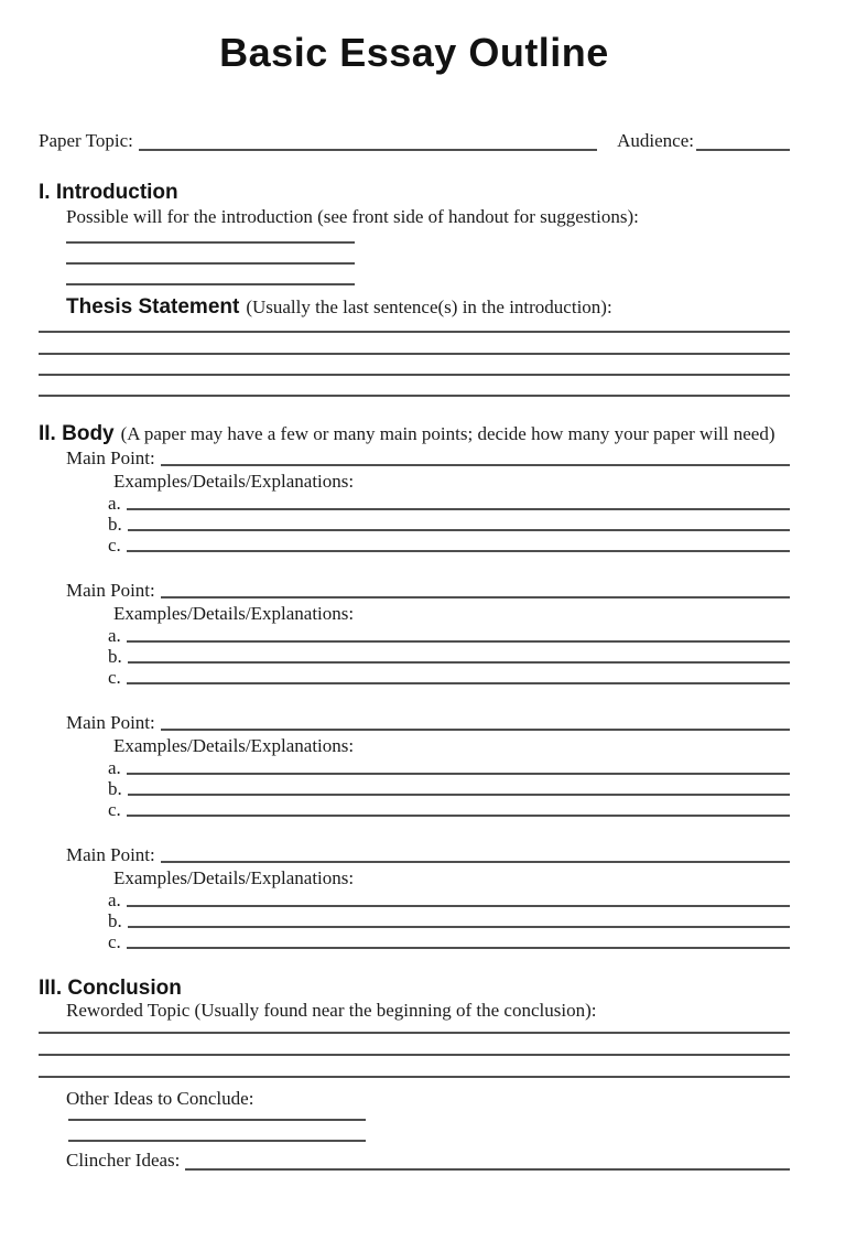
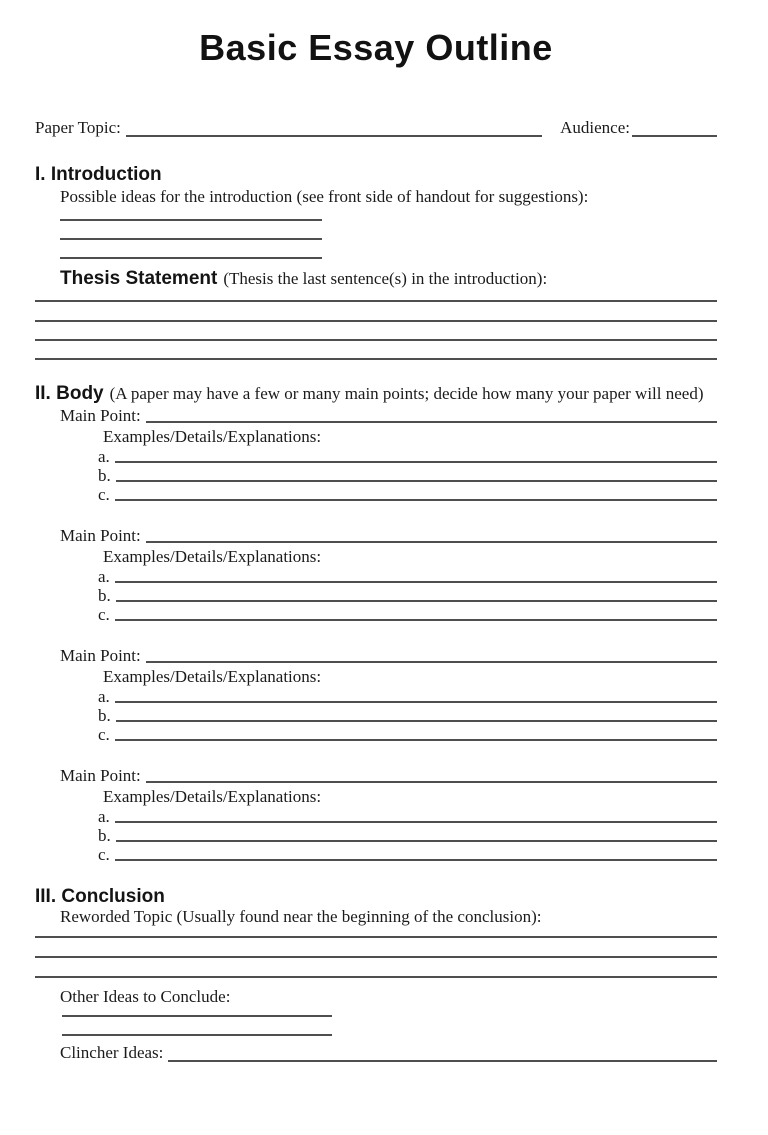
  Basic Essay Outline
  Paper Topic:
  Audience:
  I. Introduction
- Possible will for the introduction (see front side of handout for suggestions):
+ Possible ideas for the introduction (see front side of handout for suggestions):
  Thesis Statement
- (Usually the last sentence(s) in the introduction):
+ (Thesis the last sentence(s) in the introduction):
  II. Body
  (A paper may have a few or many main points; decide how many your paper will need)
  Main Point:
  Examples/Details/Explanations:
  a.
  b.
  c.
  Main Point:
  Examples/Details/Explanations:
  a.
  b.
  c.
  Main Point:
  Examples/Details/Explanations:
  a.
  b.
  c.
  Main Point:
  Examples/Details/Explanations:
  a.
  b.
  c.
  III. Conclusion
  Reworded Topic (Usually found near the beginning of the conclusion):
  Other Ideas to Conclude:
  Clincher Ideas:
